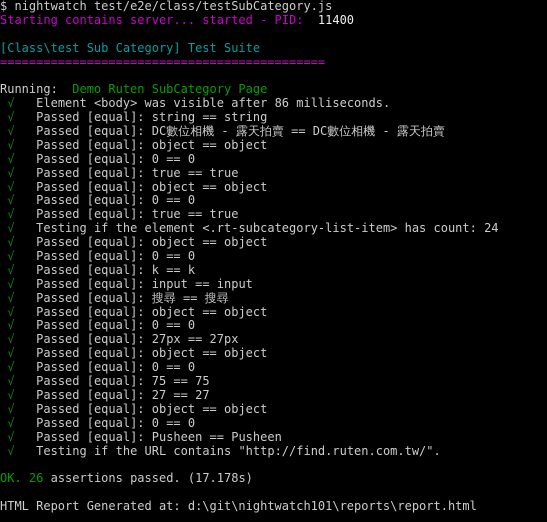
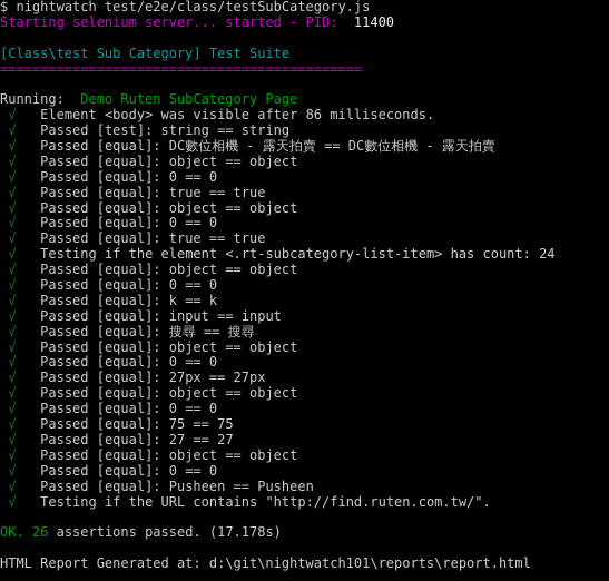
  $ nightwatch test/e2e/class/testSubCategory.js
- Starting contains server... started - PID: 11400
+ Starting selenium server... started - PID: 11400
  [Class\test Sub Category] Test Suite
  =============================================
  Running: Demo Ruten SubCategory Page
  √ Element <body> was visible after 86 milliseconds.
- √ Passed [equal]: string == string
+ √ Passed [test]: string == string
  √ Passed [equal]: DC數位相機 - 露天拍賣 == DC數位相機 - 露天拍賣
  √ Passed [equal]: object == object
  √ Passed [equal]: 0 == 0
  √ Passed [equal]: true == true
  √ Passed [equal]: object == object
  √ Passed [equal]: 0 == 0
  √ Passed [equal]: true == true
  √ Testing if the element <.rt-subcategory-list-item> has count: 24
  √ Passed [equal]: object == object
  √ Passed [equal]: 0 == 0
  √ Passed [equal]: k == k
  √ Passed [equal]: input == input
  √ Passed [equal]: 搜尋 == 搜尋
  √ Passed [equal]: object == object
  √ Passed [equal]: 0 == 0
  √ Passed [equal]: 27px == 27px
  √ Passed [equal]: object == object
  √ Passed [equal]: 0 == 0
  √ Passed [equal]: 75 == 75
  √ Passed [equal]: 27 == 27
  √ Passed [equal]: object == object
  √ Passed [equal]: 0 == 0
  √ Passed [equal]: Pusheen == Pusheen
  √ Testing if the URL contains "http://find.ruten.com.tw/".
  OK. 26 assertions passed. (17.178s)
  HTML Report Generated at: d:\git\nightwatch101\reports\report.html
